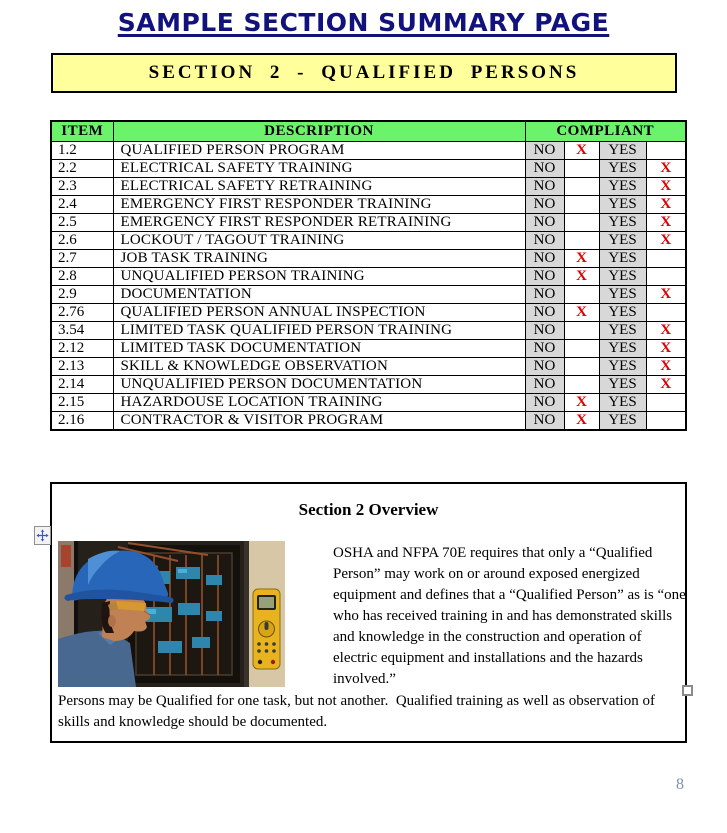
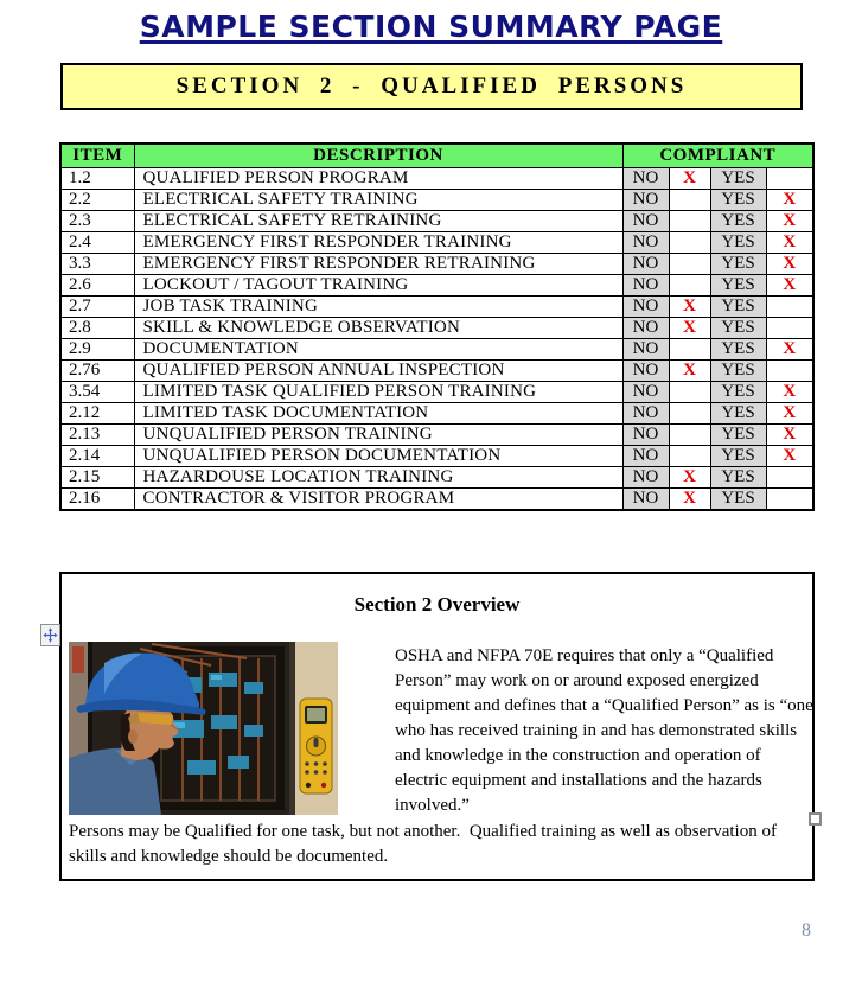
  SAMPLE SECTION SUMMARY PAGE
  SECTION 2 - QUALIFIED PERSONS
  ITEM	DESCRIPTION	COMPLIANT
  1.2	QUALIFIED PERSON PROGRAM	NO	X	YES
  2.2	ELECTRICAL SAFETY TRAINING	NO		YES	X
  2.3	ELECTRICAL SAFETY RETRAINING	NO		YES	X
  2.4	EMERGENCY FIRST RESPONDER TRAINING	NO		YES	X
- 2.5	EMERGENCY FIRST RESPONDER RETRAINING	NO		YES	X
+ 3.3	EMERGENCY FIRST RESPONDER RETRAINING	NO		YES	X
  2.6	LOCKOUT / TAGOUT TRAINING	NO		YES	X
  2.7	JOB TASK TRAINING	NO	X	YES
- 2.8	UNQUALIFIED PERSON TRAINING	NO	X	YES
+ 2.8	SKILL & KNOWLEDGE OBSERVATION	NO	X	YES
  2.9	DOCUMENTATION	NO		YES	X
  2.76	QUALIFIED PERSON ANNUAL INSPECTION	NO	X	YES
  3.54	LIMITED TASK QUALIFIED PERSON TRAINING	NO		YES	X
  2.12	LIMITED TASK DOCUMENTATION	NO		YES	X
- 2.13	SKILL & KNOWLEDGE OBSERVATION	NO		YES	X
+ 2.13	UNQUALIFIED PERSON TRAINING	NO		YES	X
  2.14	UNQUALIFIED PERSON DOCUMENTATION	NO		YES	X
  2.15	HAZARDOUSE LOCATION TRAINING	NO	X	YES
  2.16	CONTRACTOR & VISITOR PROGRAM	NO	X	YES
  Section 2 Overview
  OSHA and NFPA 70E requires that only a “Qualified Person” may work on or around exposed energized equipment and defines that a “Qualified Person” as is “one who has received training in and has demonstrated skills and knowledge in the construction and operation of electric equipment and installations and the hazards involved.”
  Persons may be Qualified for one task, but not another. Qualified training as well as observation of skills and knowledge should be documented.
  8
